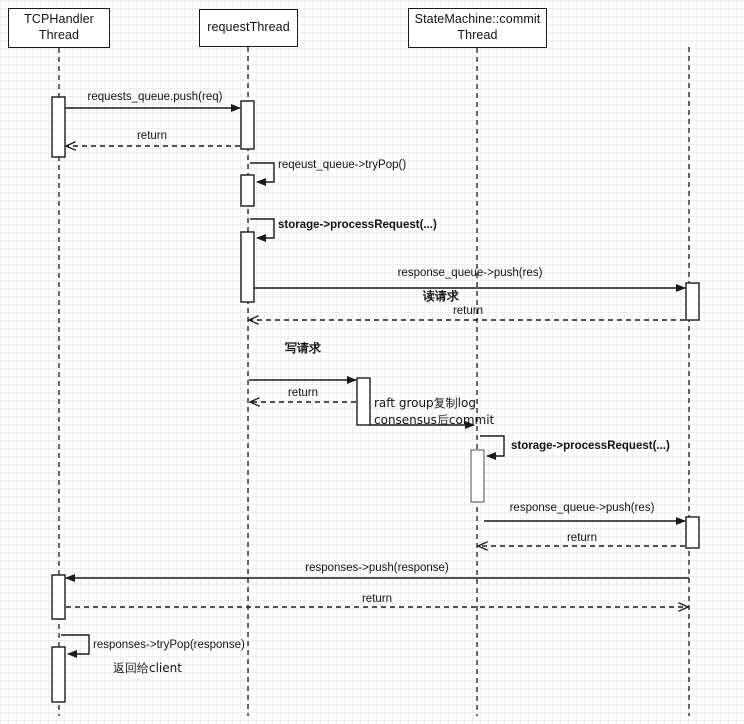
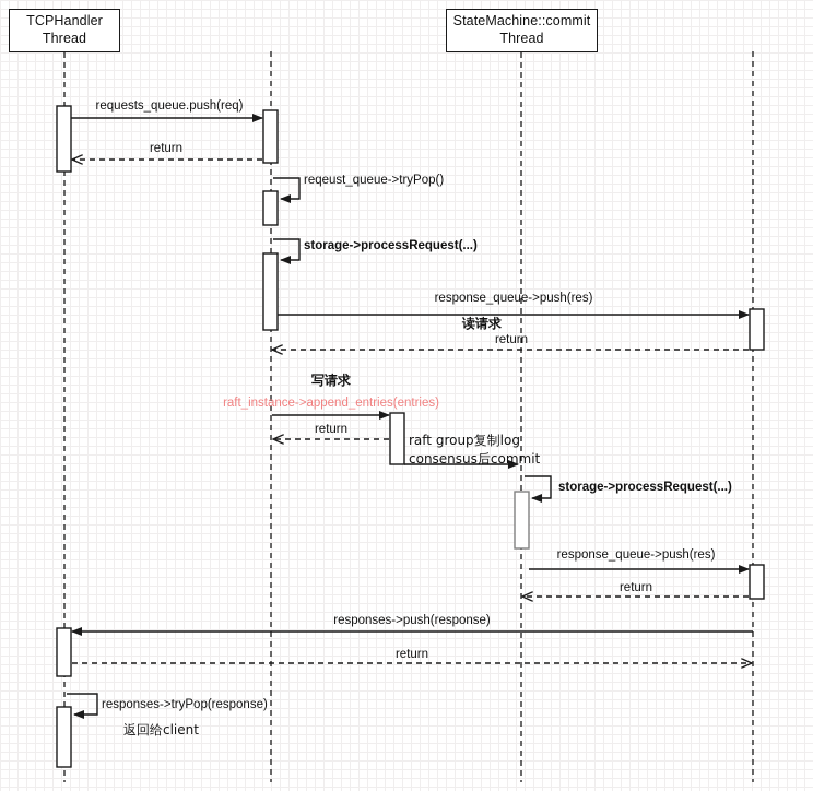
  TCPHandler
  Thread
- requestThread
  StateMachine::commit
  Thread
  requests_queue.push(req)
  return
  reqeust_queue->tryPop()
  storage->processRequest(...)
  response_queue->push(res)
  读请求
  return
  写请求
+ raft_instance->append_entries(entries)
  return
  raft group复制log
  consensus后commit
  storage->processRequest(...)
  response_queue->push(res)
  return
  responses->push(response)
  return
  responses->tryPop(response)
  返回给client
